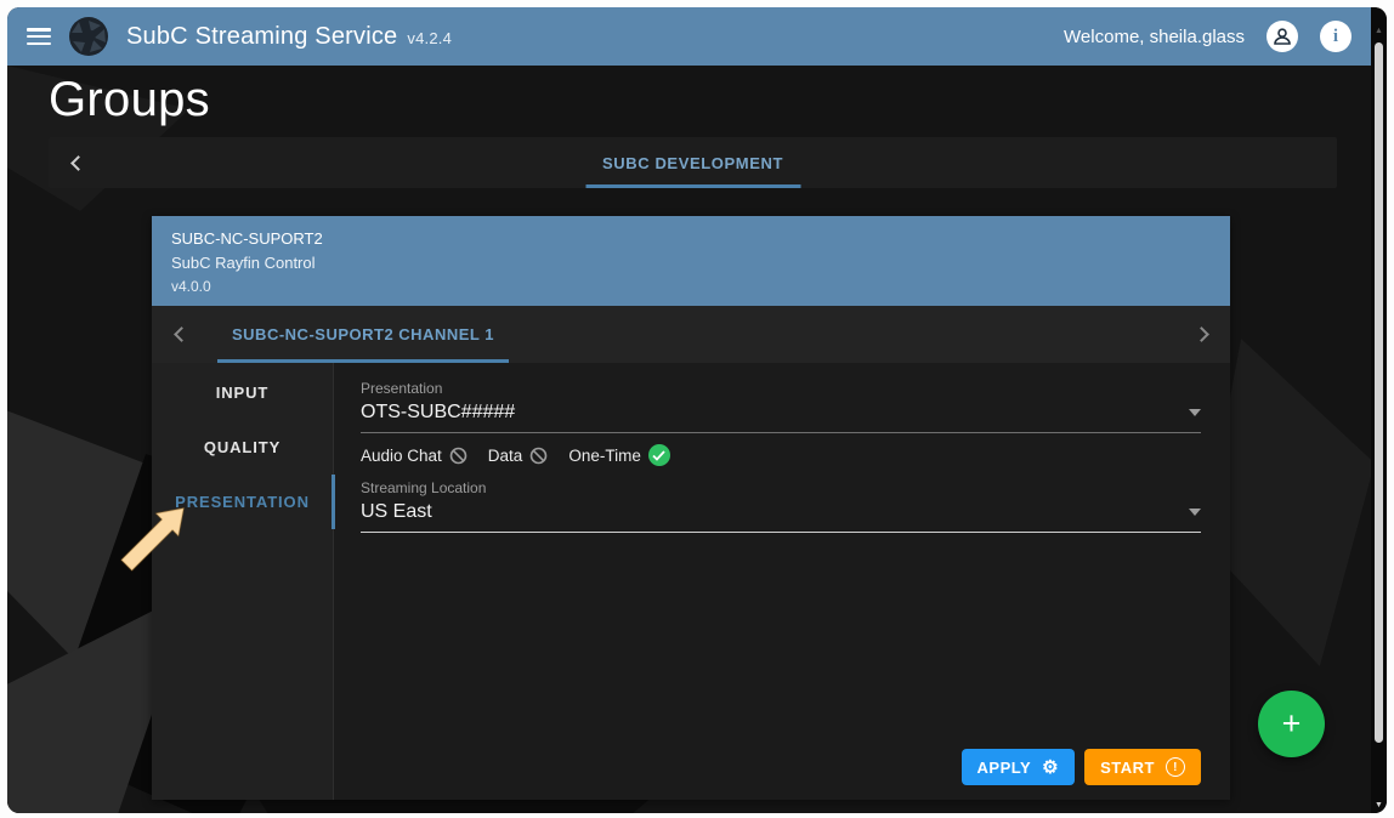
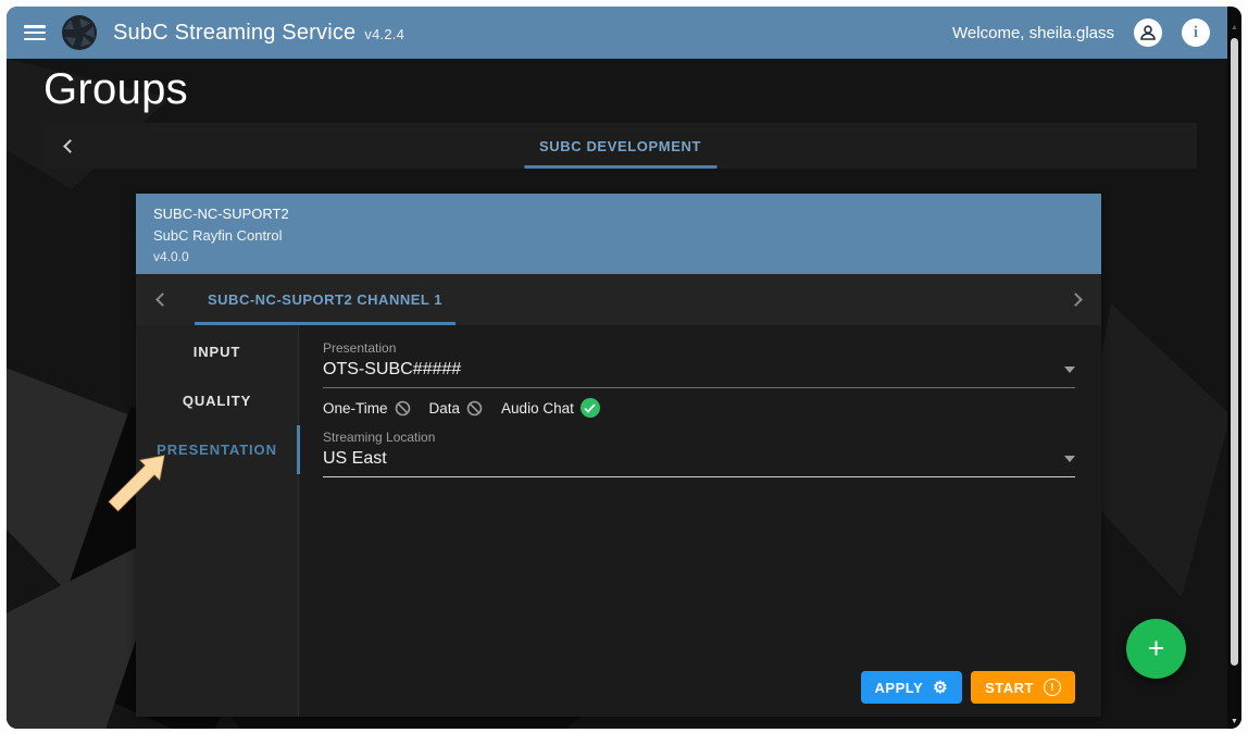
  SubC Streaming Service
  v4.2.4
  Welcome, sheila.glass
  i
  Groups
  SUBC DEVELOPMENT
  SUBC-NC-SUPORT2
  SubC Rayfin Control
  v4.0.0
  SUBC-NC-SUPORT2 CHANNEL 1
  INPUT
  QUALITY
  PRESENTATION
  Presentation
  OTS-SUBC#####
- Audio Chat
+ One-Time
  Data
- One-Time
+ Audio Chat
  Streaming Location
  US East
  APPLY
  ⚙
  START
  !
  +
